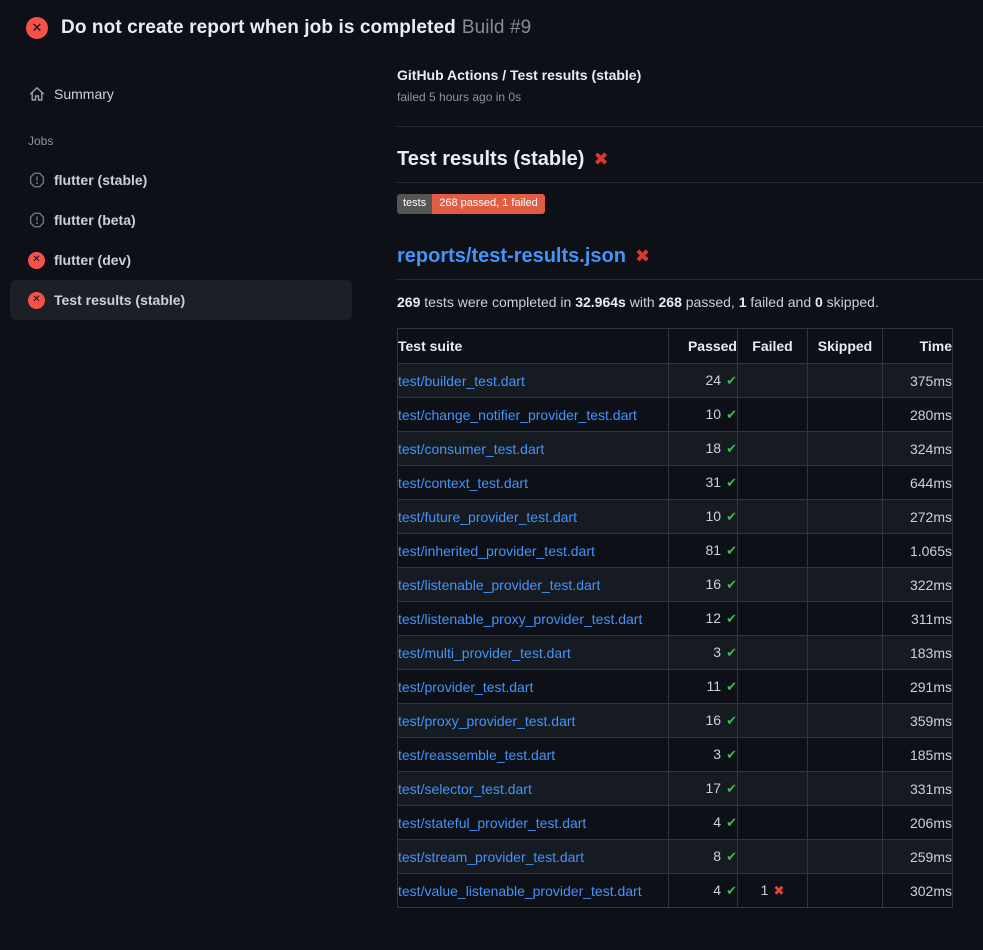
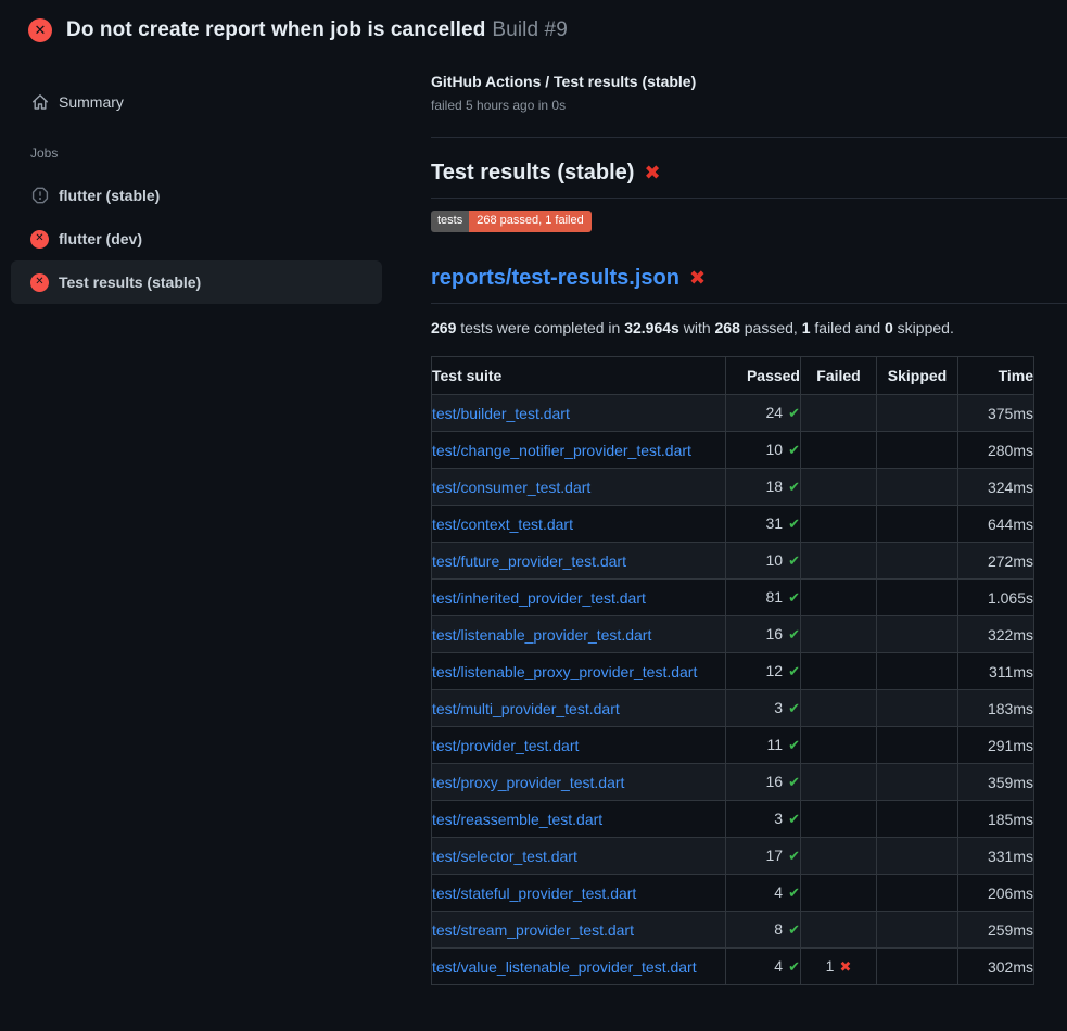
  ✕
- Do not create report when job is completed Build #9
+ Do not create report when job is cancelled Build #9
  Summary
  Jobs
  flutter (stable)
- flutter (beta)
  ✕
  flutter (dev)
  ✕
  Test results (stable)
  GitHub Actions / Test results (stable)
  failed 5 hours ago in 0s
  Test results (stable) ✖
  tests
  268 passed, 1 failed
  reports/test-results.json ✖
  269 tests were completed in 32.964s with 268 passed, 1 failed and 0 skipped.
  Test suite	Passed	Failed	Skipped	Time
  test/builder_test.dart	24 ✔			375ms
  test/change_notifier_provider_test.dart	10 ✔			280ms
  test/consumer_test.dart	18 ✔			324ms
  test/context_test.dart	31 ✔			644ms
  test/future_provider_test.dart	10 ✔			272ms
  test/inherited_provider_test.dart	81 ✔			1.065s
  test/listenable_provider_test.dart	16 ✔			322ms
  test/listenable_proxy_provider_test.dart	12 ✔			311ms
  test/multi_provider_test.dart	3 ✔			183ms
  test/provider_test.dart	11 ✔			291ms
  test/proxy_provider_test.dart	16 ✔			359ms
  test/reassemble_test.dart	3 ✔			185ms
  test/selector_test.dart	17 ✔			331ms
  test/stateful_provider_test.dart	4 ✔			206ms
  test/stream_provider_test.dart	8 ✔			259ms
  test/value_listenable_provider_test.dart	4 ✔	1 ✖		302ms
